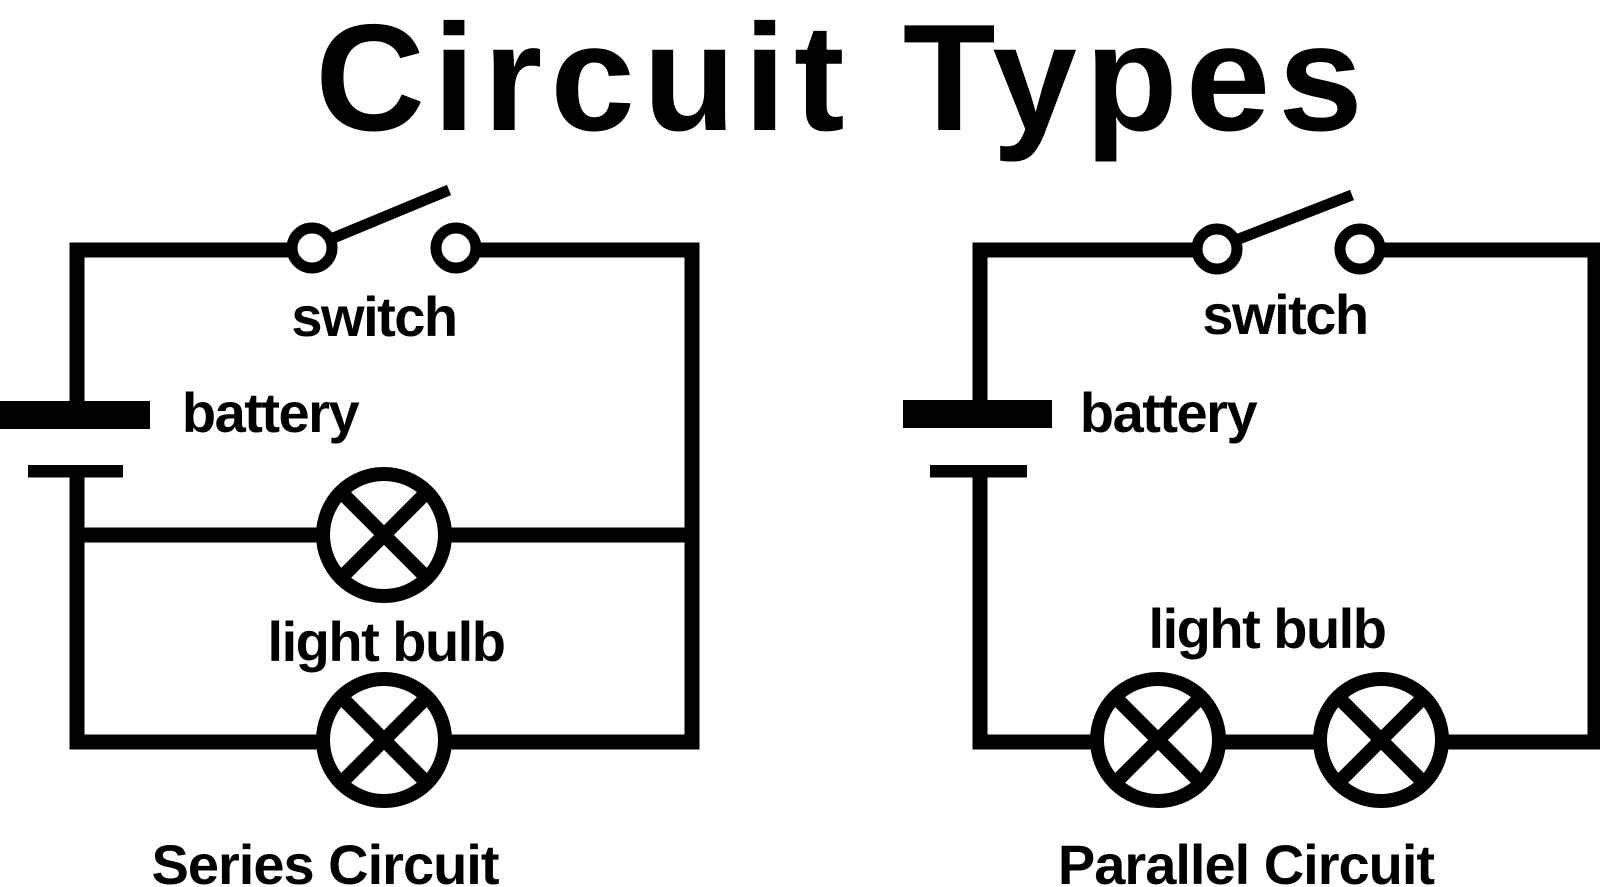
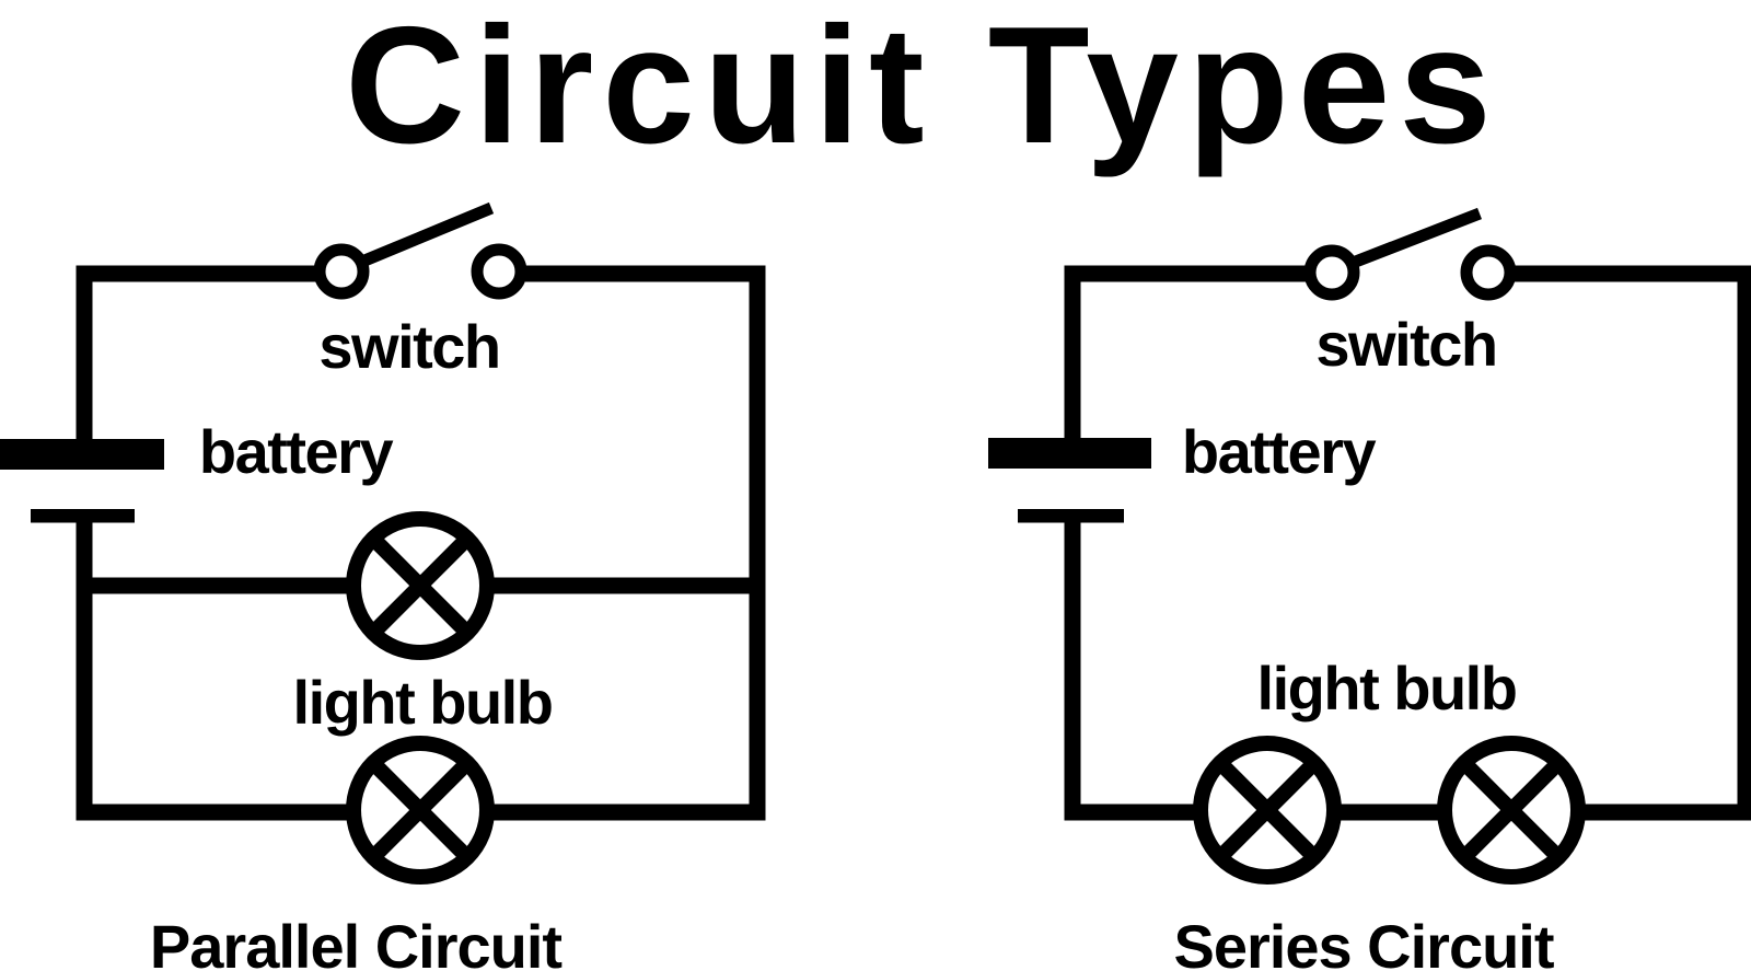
  Circuit Types
  switch
  battery
  light bulb
- Series Circuit
+ Parallel Circuit
  switch
  battery
  light bulb
- Parallel Circuit
+ Series Circuit
